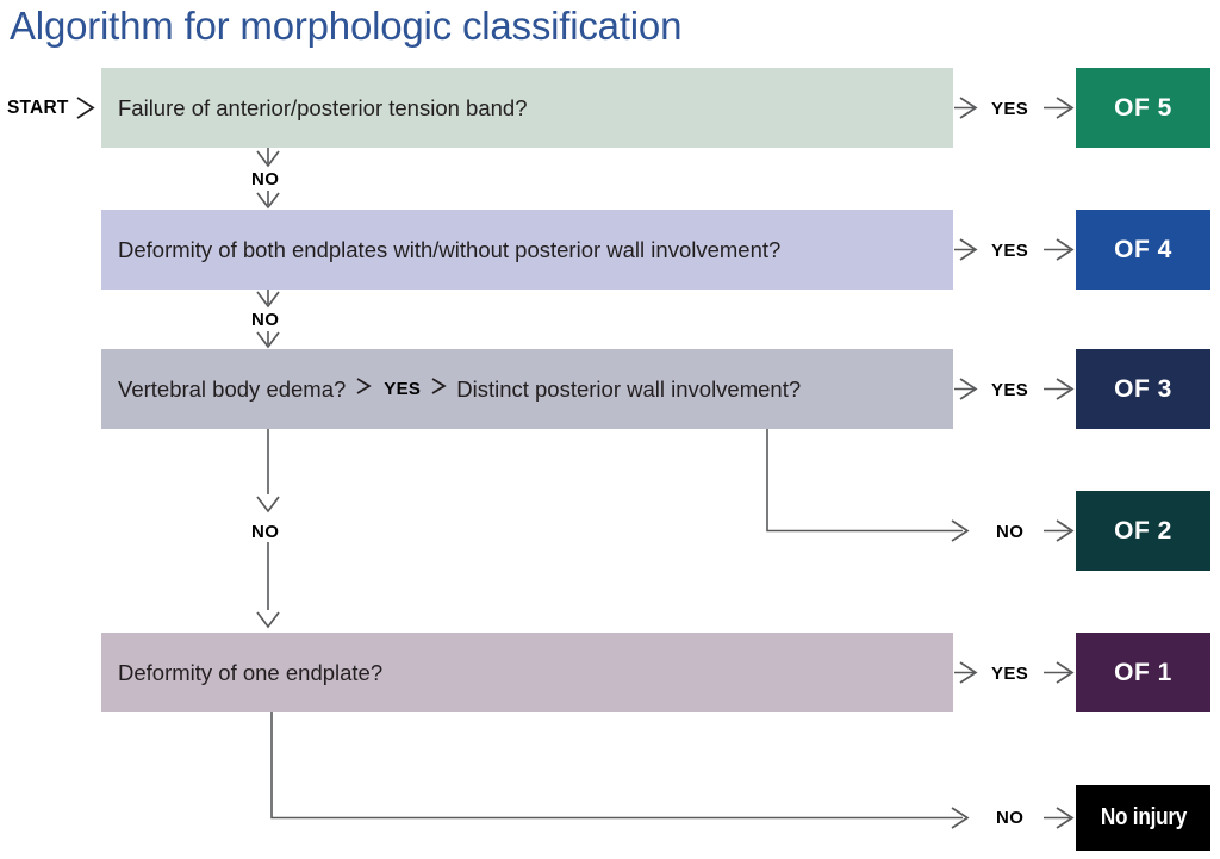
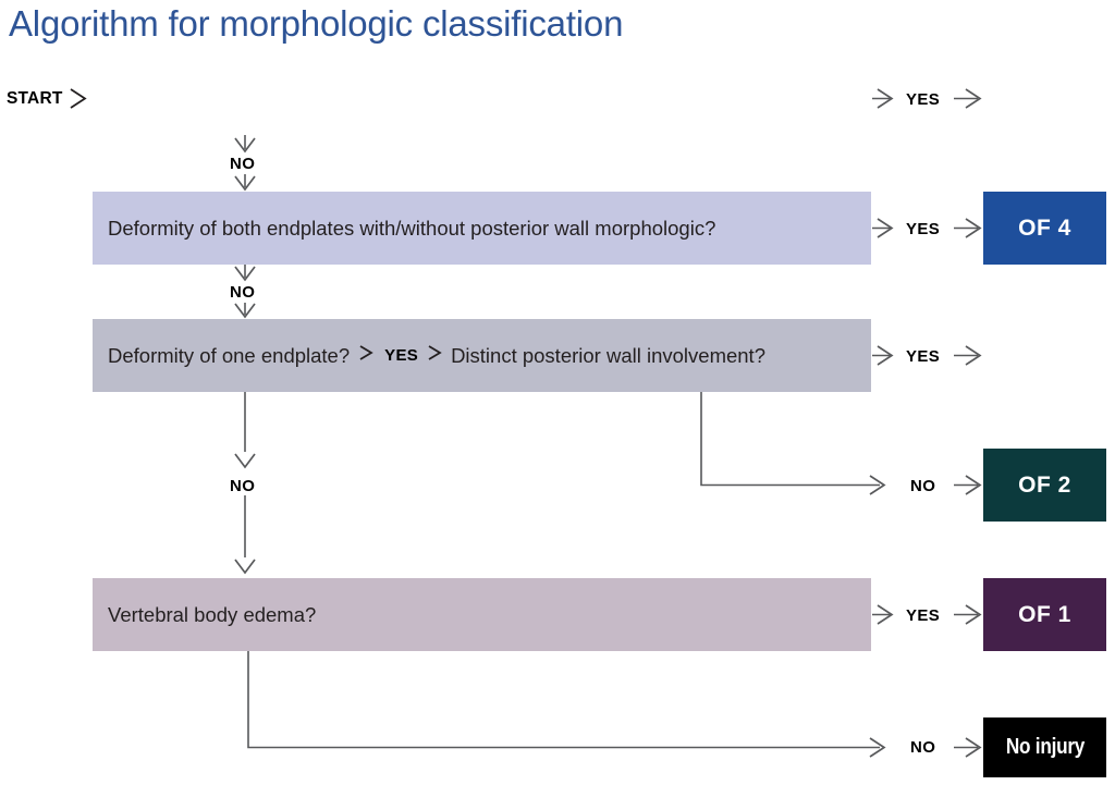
  Algorithm for morphologic classification
  START
- Failure of anterior/posterior tension band?
- Deformity of both endplates with/without posterior wall involvement?
+ Deformity of both endplates with/without posterior wall morphologic?
- Vertebral body edema?
+ Deformity of one endplate?
  YES
  Distinct posterior wall involvement?
- Deformity of one endplate?
+ Vertebral body edema?
- OF 5
  OF 4
- OF 3
  OF 2
  OF 1
  No injury
  YES
  YES
  YES
  NO
  YES
  NO
  NO
  NO
  NO
